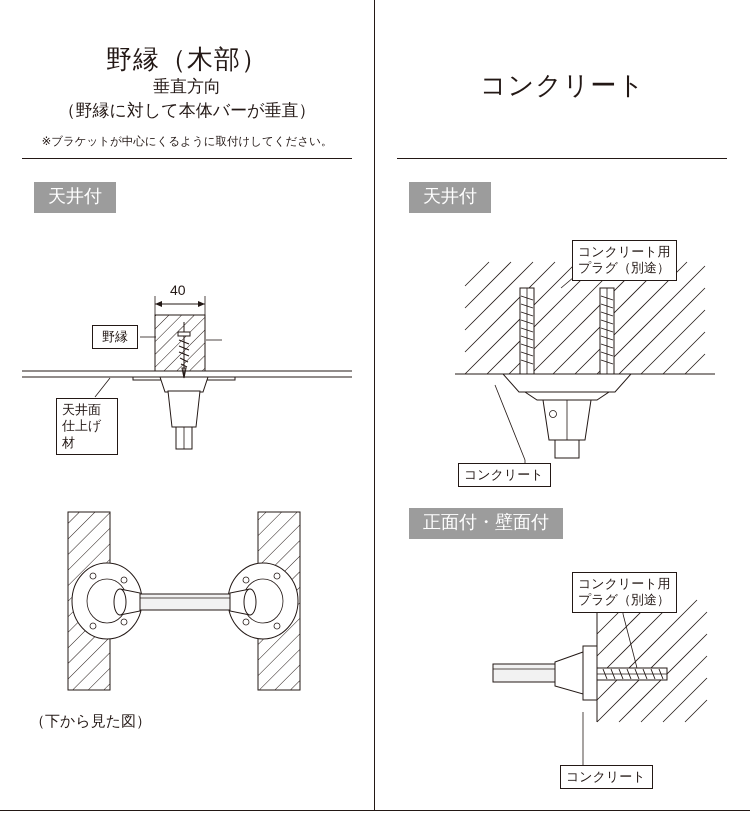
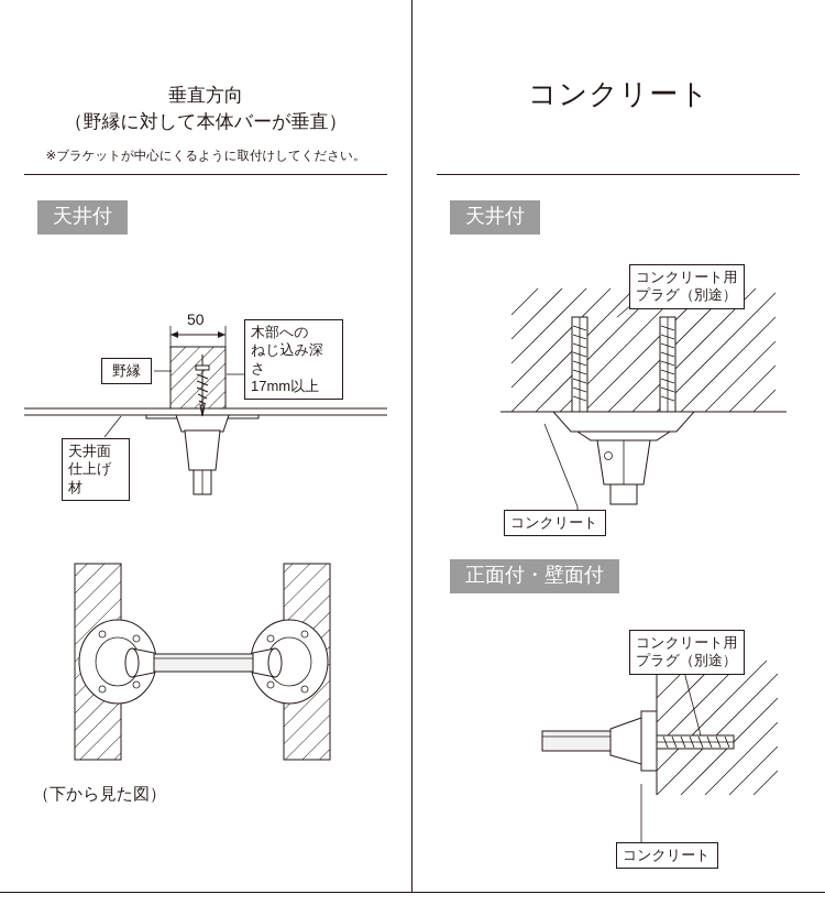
- 野縁（木部）
  垂直方向
  （野縁に対して本体バーが垂直）
  ※ブラケットが中心にくるように取付けしてください。
  天井付
- 40
+ 50
+ 木部への
+ ねじ込み深さ
+ 17mm以上
  野縁
  天井面
  仕上げ材
  （下から見た図）
  コンクリート
  天井付
  コンクリート用
  プラグ（別途）
  コンクリート
  正面付・壁面付
  コンクリート用
  プラグ（別途）
  コンクリート
